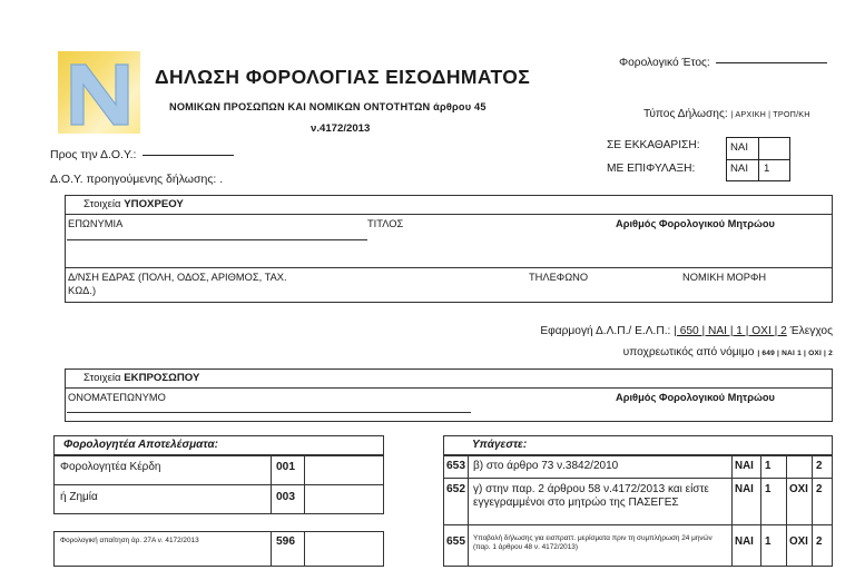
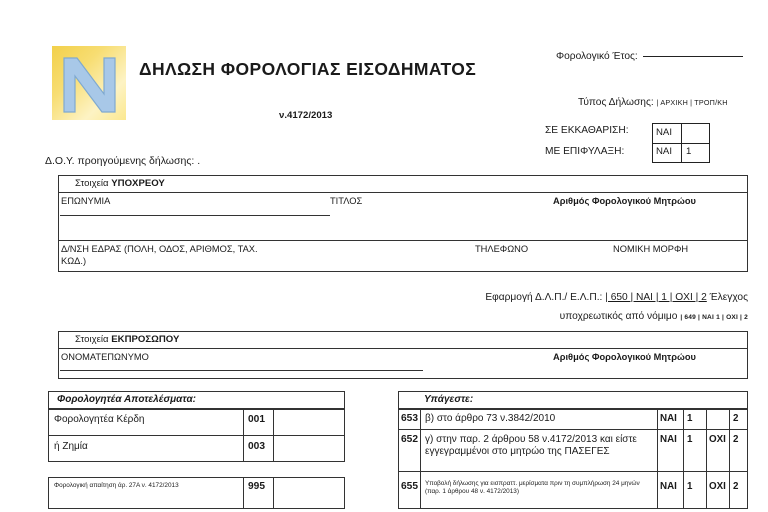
  ΔΗΛΩΣΗ ΦΟΡΟΛΟΓΙΑΣ ΕΙΣΟΔΗΜΑΤΟΣ
- ΝΟΜΙΚΩΝ ΠΡΟΣΩΠΩΝ ΚΑΙ ΝΟΜΙΚΩΝ ΟΝΤΟΤΗΤΩΝ άρθρου 45
  ν.4172/2013
- Προς την Δ.Ο.Υ.:
  Δ.Ο.Υ. προηγούμενης δήλωσης: .
  Φορολογικό Έτος:
  Τύπος Δήλωσης: | ΑΡΧΙΚΗ | ΤΡΟΠ/ΚΗ
  ΣΕ ΕΚΚΑΘΑΡΙΣΗ:
  ΜΕ ΕΠΙΦΥΛΑΞΗ:
  ΝΑΙ
  ΝΑΙ
  1
  Στοιχεία ΥΠΟΧΡΕΟΥ
  ΕΠΩΝΥΜΙΑ
  ΤΙΤΛΟΣ
  Αριθμός Φορολογικού Μητρώου
  Δ/ΝΣΗ ΕΔΡΑΣ (ΠΟΛΗ, ΟΔΟΣ, ΑΡΙΘΜΟΣ, ΤΑΧ. ΚΩΔ.)
  ΤΗΛΕΦΩΝΟ
  ΝΟΜΙΚΗ ΜΟΡΦΗ
  Εφαρμογή Δ.Λ.Π./ Ε.Λ.Π.: | 650 | ΝΑΙ | 1 | ΟΧΙ | 2 Έλεγχος
  Στοιχεία ΕΚΠΡΟΣΩΠΟΥ
  ΟΝΟΜΑΤΕΠΩΝΥΜΟ
  Αριθμός Φορολογικού Μητρώου
  Φορολογητέα Αποτελέσματα:
  Φορολογητέα Κέρδη
  001
  ή Ζημία
  003
- 596
+ 995
  Υπάγεστε:
  653
  β) στο άρθρο 73 ν.3842/2010
  ΝΑΙ
  1
  2
  652
  γ) στην παρ. 2 άρθρου 58 ν.4172/2013 και είστε εγγεγραμμένοι στο μητρώο της ΠΑΣΕΓΕΣ
  ΝΑΙ
  1
  ΟΧΙ
  2
  655
  ΝΑΙ
  1
  ΟΧΙ
  2
